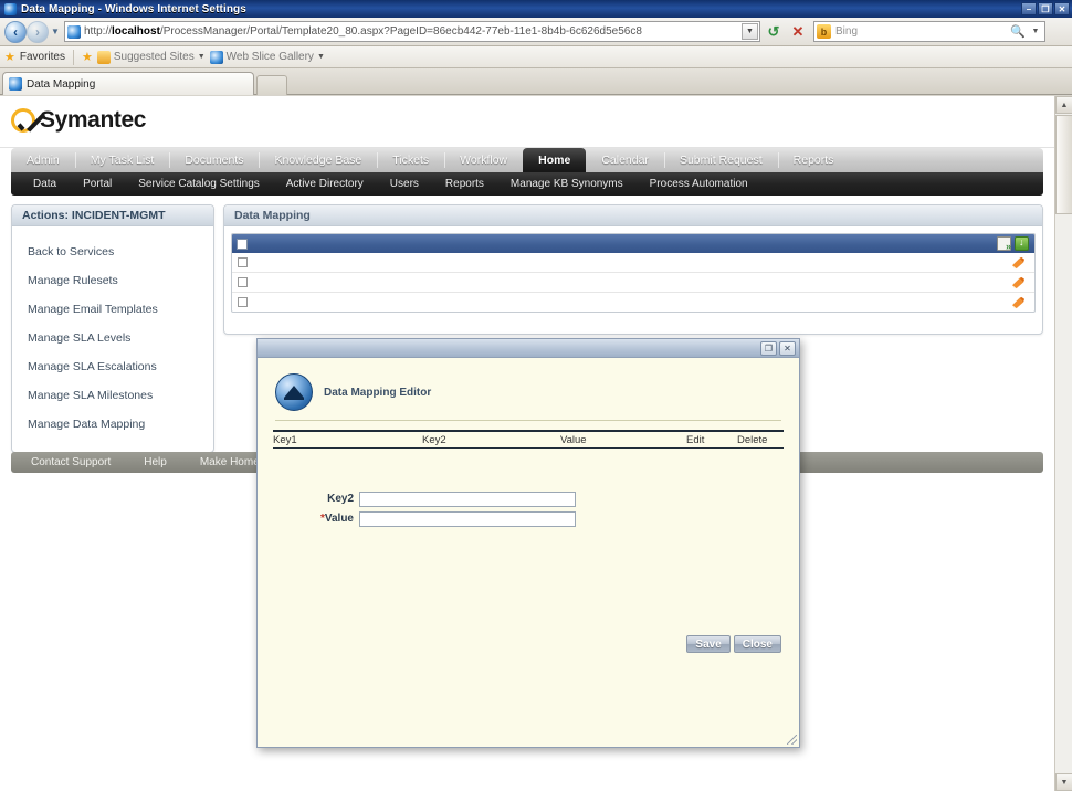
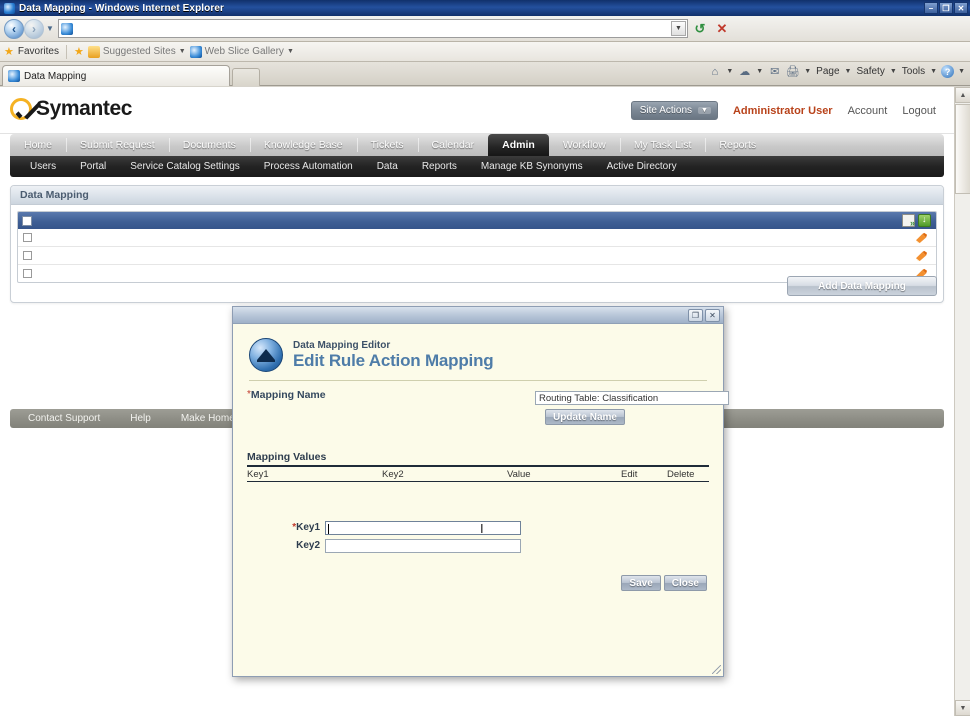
- Data Mapping - Windows Internet Settings
+ Data Mapping - Windows Internet Explorer
  –
  ❐
  ✕
  ‹
  ›
  ▼
- http://localhost/ProcessManager/Portal/Template20_80.aspx?PageID=86ecb442-77eb-11e1-8b4b-6c626d5e56c8
  ↺
  ✕
- b
- Bing
- 🔍
  ★
  Favorites
  ★
  Suggested Sites
  Web Slice Gallery
  Data Mapping
+ ⌂
+ ☁
+ ✉
+ 🖨
+ Page
+ Safety
+ Tools
+ ?
  Symantec
+ Site Actions
+ Administrator User
+ Account
+ Logout
- Admin
+ Home
- My Task List
+ Submit Request
  Documents
  Knowledge Base
  Tickets
- Workflow
+ Calendar
- Home
+ Admin
- Calendar
+ Workflow
- Submit Request
+ My Task List
  Reports
- Data
+ Users
  Portal
  Service Catalog Settings
- Active Directory
+ Process Automation
- Users
+ Data
  Reports
  Manage KB Synonyms
- Process Automation
+ Active Directory
- Actions: INCIDENT-MGMT
- Back to Services
- Manage Rulesets
- Manage Email Templates
- Manage SLA Levels
- Manage SLA Escalations
- Manage SLA Milestones
- Manage Data Mapping
  Data Mapping
+ Add Data Mapping
  Contact Support
  Help
  ❐
  ✕
  Data Mapping Editor
+ Edit Rule Action Mapping
+ *
+ Mapping Name
+ Routing Table: Classification
+ Update Name
+ Mapping Values
  Key1
  Key2
  Value
  Edit
  Delete
+ *Key1
+ I
  Key2
- *Value
  Save
  Close
